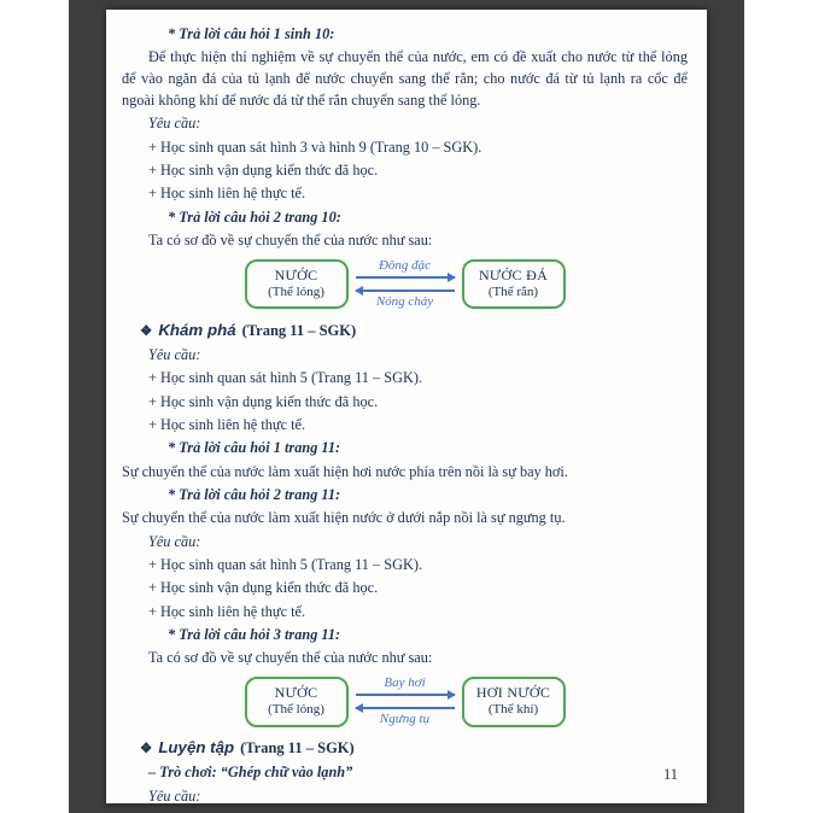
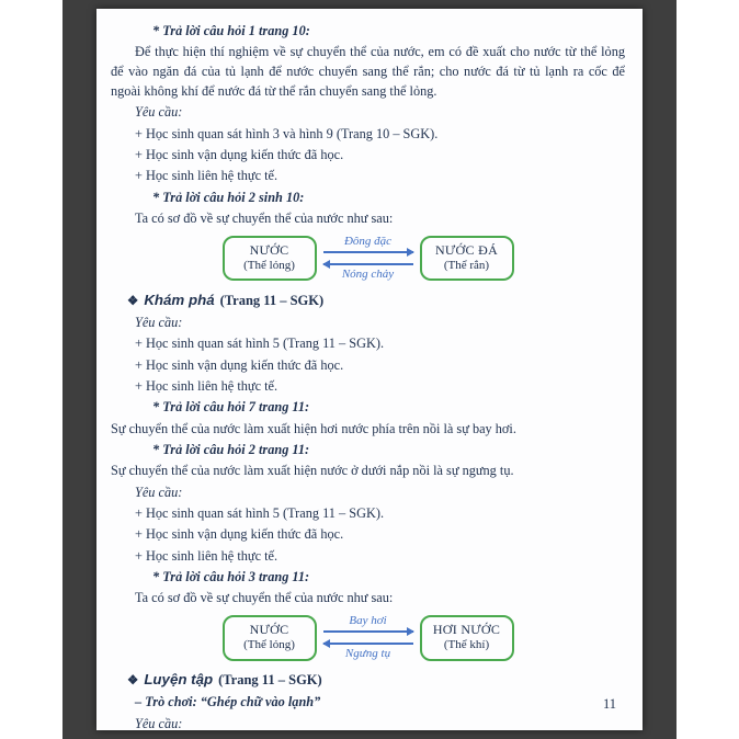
- * Trả lời câu hỏi 1 sinh 10:
+ * Trả lời câu hỏi 1 trang 10:
  Để thực hiện thí nghiệm về sự chuyển thể của nước, em có đề xuất cho nước từ thể lỏng để vào ngăn đá của tủ lạnh để nước chuyển sang thể rắn; cho nước đá từ tủ lạnh ra cốc để ngoài không khí để nước đá từ thể rắn chuyển sang thể lỏng.
  Yêu cầu:
  + Học sinh quan sát hình 3 và hình 9 (Trang 10 – SGK).
  + Học sinh vận dụng kiến thức đã học.
  + Học sinh liên hệ thực tế.
- * Trả lời câu hỏi 2 trang 10:
+ * Trả lời câu hỏi 2 sinh 10:
  Ta có sơ đồ về sự chuyển thể của nước như sau:
  NƯỚC
  (Thể lỏng)
  Đông đặc
  Nóng chảy
  NƯỚC ĐÁ
  (Thể rắn)
  ❖ Khám phá (Trang 11 – SGK)
  Yêu cầu:
  + Học sinh quan sát hình 5 (Trang 11 – SGK).
  + Học sinh vận dụng kiến thức đã học.
  + Học sinh liên hệ thực tế.
- * Trả lời câu hỏi 1 trang 11:
+ * Trả lời câu hỏi 7 trang 11:
  Sự chuyển thể của nước làm xuất hiện hơi nước phía trên nồi là sự bay hơi.
  * Trả lời câu hỏi 2 trang 11:
  Sự chuyển thể của nước làm xuất hiện nước ở dưới nắp nồi là sự ngưng tụ.
  Yêu cầu:
  + Học sinh quan sát hình 5 (Trang 11 – SGK).
  + Học sinh vận dụng kiến thức đã học.
  + Học sinh liên hệ thực tế.
  * Trả lời câu hỏi 3 trang 11:
  Ta có sơ đồ về sự chuyển thể của nước như sau:
  NƯỚC
  (Thể lỏng)
  Bay hơi
  Ngưng tụ
  HƠI NƯỚC
  (Thể khí)
  ❖ Luyện tập (Trang 11 – SGK)
  – Trò chơi: “Ghép chữ vào lạnh”
  Yêu cầu:
  11
